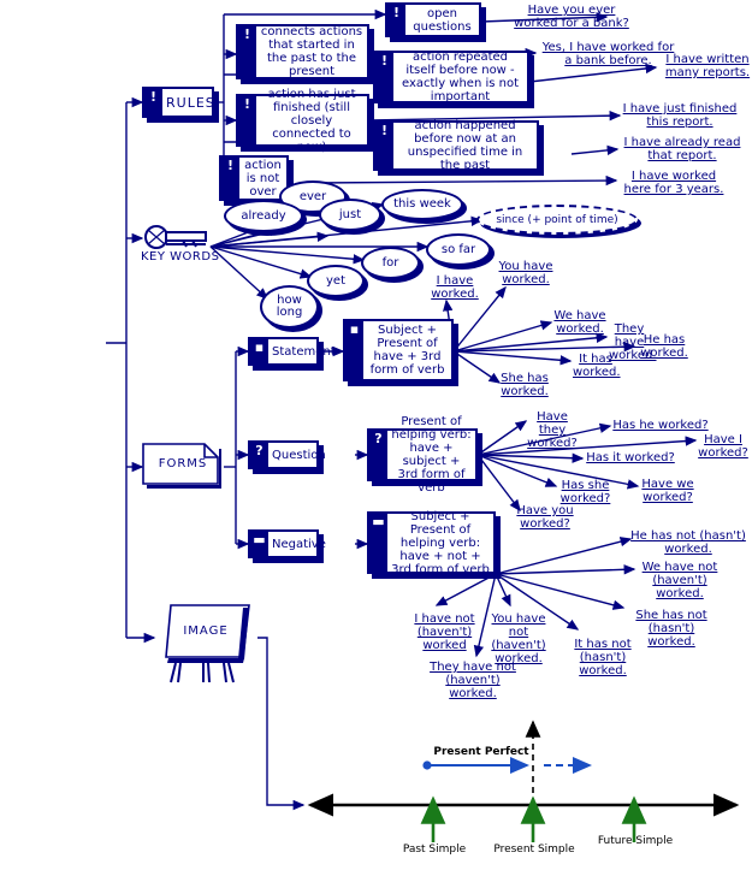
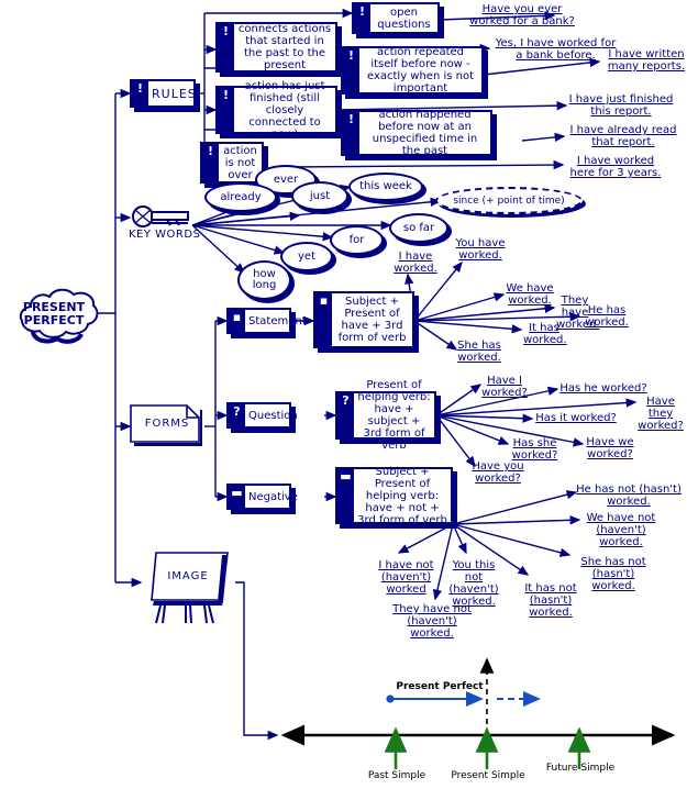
+ PRESENT
+ PERFECT
  !
  RULES
  !
  open questions
  !
  connects actions that started in the past to the present
  !
  action repeated itself before now - exactly when is not important
  !
  action has just finished (still closely connected to now)
  !
  action happened before now at an unspecified time in the past
  !
  action is not over
  Have you ever worked for a bank?
  Yes, I have worked for a bank before.
  I have written many reports.
  I have just finished this report.
  I have already read that report.
  I have worked here for 3 years.
  KEY WORDS
  ever
  already
  just
  this week
  since (+ point of time)
  so far
  for
  yet
  how long
  FORMS
  ▪
  Statement
  ▪
  Subject + Present of have + 3rd form of verb
  ?
  Question
  ?
  Present of helping verb: have + subject + 3rd form of verb
  ▬
  Negative
  ▬
  Subject + Present of helping verb: have + not + 3rd form of verb
  I have worked.
  You have worked.
  We have worked.
  They have worked
  He has worked.
  It has worked.
  She has worked.
- Have they worked?
+ Have I worked?
  Has he worked?
- Have I worked?
+ Have they worked?
  Has it worked?
  Have we worked?
  Has she worked?
  Have you worked?
  He has not (hasn't) worked.
  We have not (haven't) worked.
  I have not (haven't) worked
- You have not (haven't) worked.
+ You this not (haven't) worked.
  They have not (haven't) worked.
  It has not (hasn't) worked.
  She has not (hasn't) worked.
  IMAGE
  Present Perfect
  Past Simple
  Present Simple
  Future Simple
